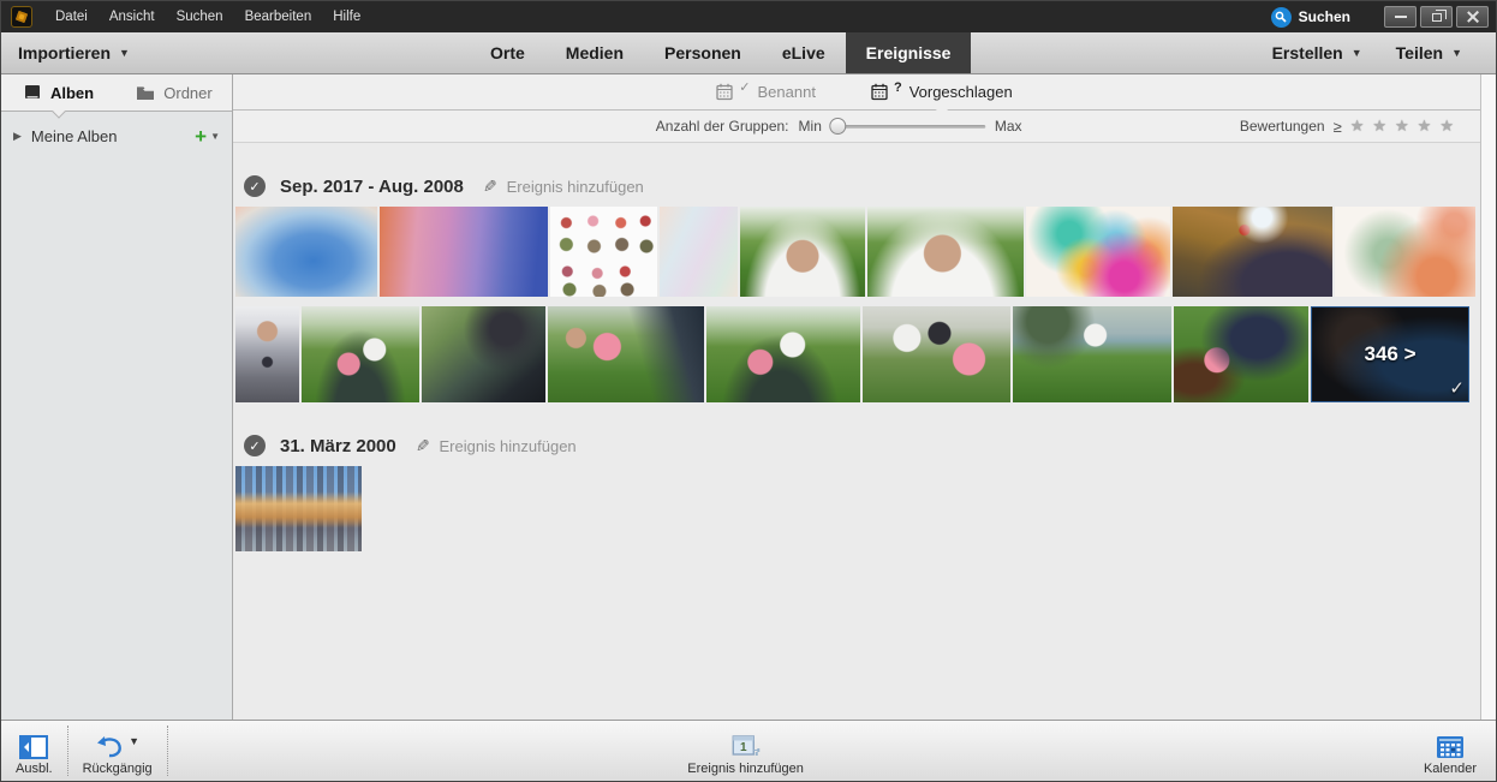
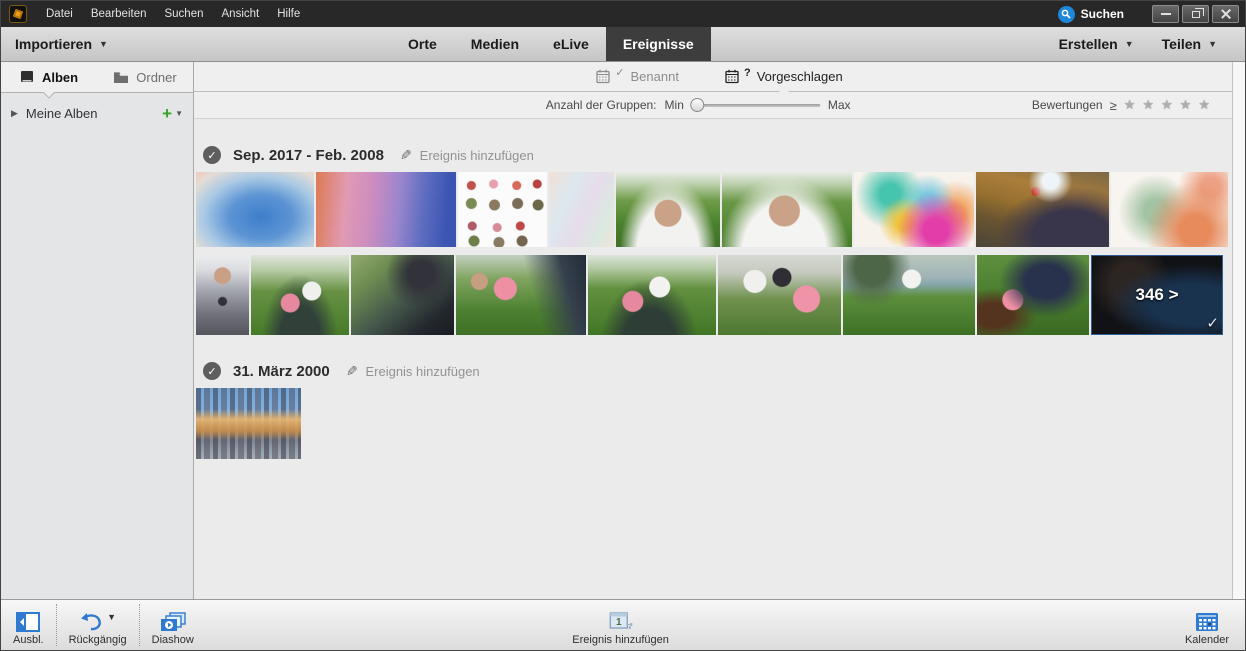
  Datei
- Ansicht
+ Bearbeiten
  Suchen
- Bearbeiten
+ Ansicht
  Hilfe
  Suchen
  Importieren
  ▼
  Orte
  Medien
- Personen
  eLive
  Ereignisse
  Erstellen
  ▼
  Teilen
  ▼
  Alben
  Ordner
  ▶
  Meine Alben
  +
  ▼
  ✓
  Benannt
  ?
  Vorgeschlagen
  Anzahl der Gruppen:
  Min
  Max
  Bewertungen
  ≥
  ★★★★★
  ✓
- Sep. 2017 - Aug. 2008
+ Sep. 2017 - Feb. 2008
  Ereignis hinzufügen
  346 >
  ✓
  ✓
  31. März 2000
  Ereignis hinzufügen
  Ausbl.
  ▼
  Rückgängig
+ Diashow
  1
  Ereignis hinzufügen
  Kalender
